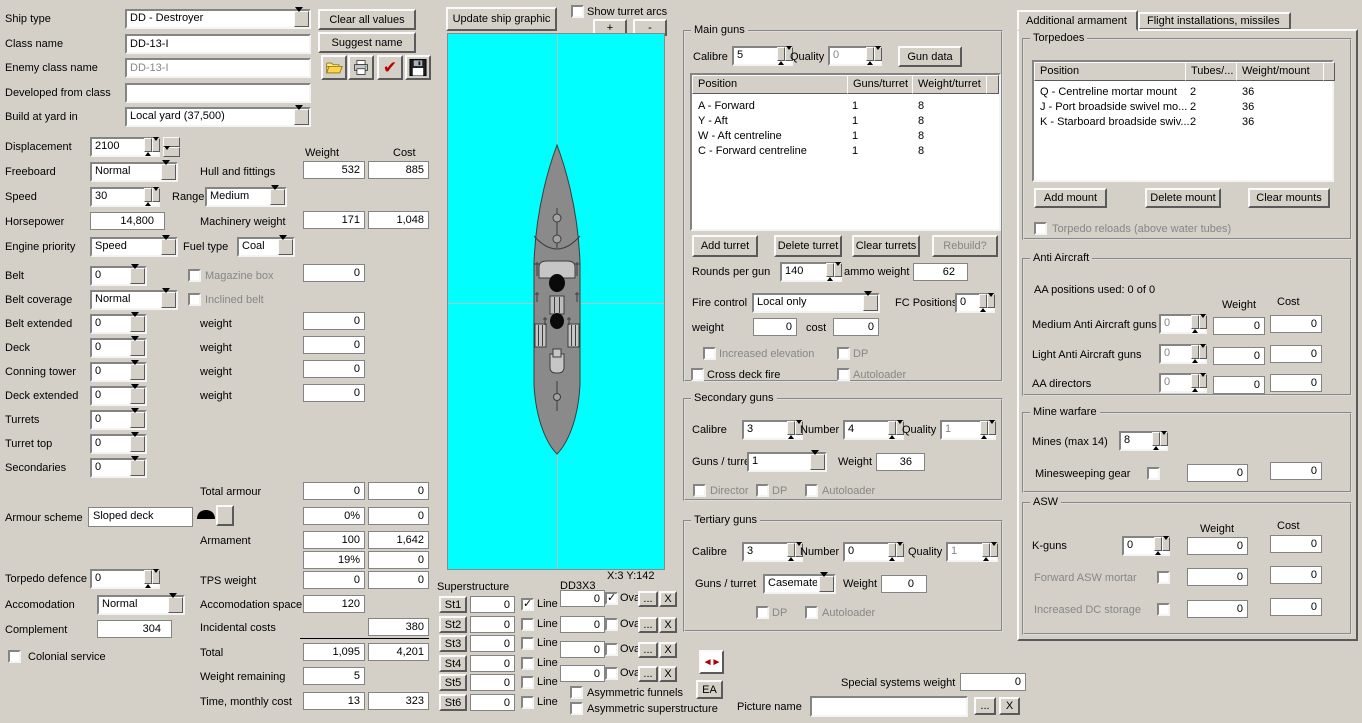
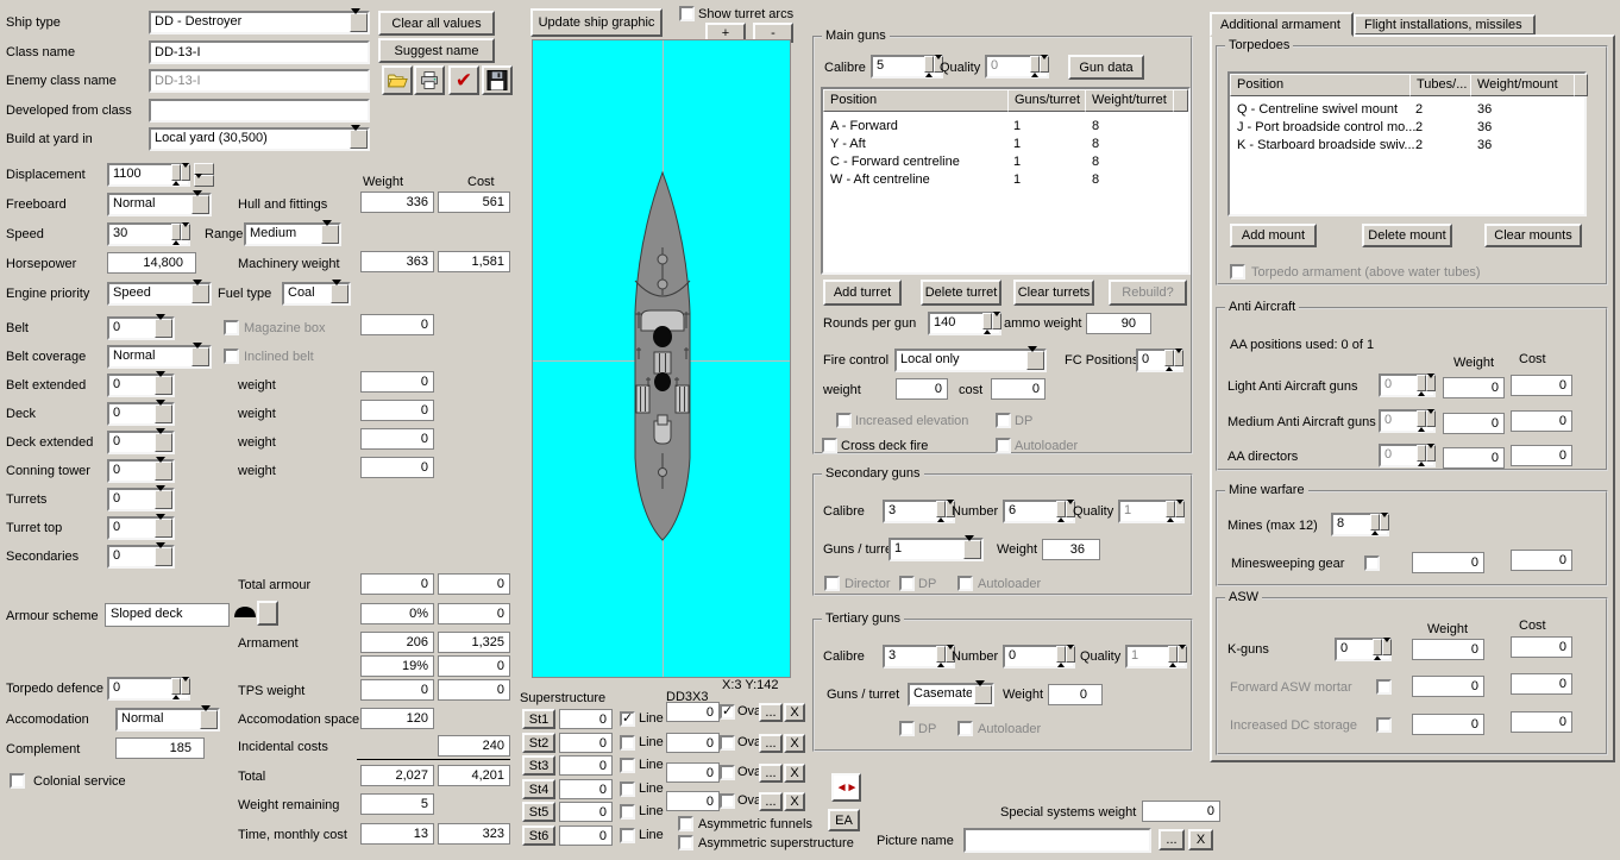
  Ship type
  DD - Destroyer
  Class name
  DD-13-I
  Enemy class name
  DD-13-I
  Developed from class
  Build at yard in
- Local yard (37,500)
+ Local yard (30,500)
  Clear all values
  Suggest name
  ✔
  Displacement
- 2100
+ 1100
  Weight
  Cost
  Freeboard
  Normal
  Hull and fittings
- 532
+ 336
- 885
+ 561
  Speed
  30
  Range
  Medium
  Horsepower
  14,800
  Machinery weight
- 171
+ 363
- 1,048
+ 1,581
  Engine priority
  Speed
  Fuel type
  Coal
  Belt
  0
  Magazine box
  0
  Belt coverage
  Normal
  Inclined belt
  Belt extended
  0
  weight
  0
  Deck
  0
  weight
  0
- Conning tower
+ Deck extended
  0
  weight
  0
- Deck extended
+ Conning tower
  0
  weight
  0
  Turrets
  0
  Turret top
  0
  Secondaries
  0
  Total armour
  0
  0
  Armour scheme
  Sloped deck
  0%
  0
  Armament
- 100
+ 206
- 1,642
+ 1,325
  19%
  0
  Torpedo defence
  0
  TPS weight
  0
  0
  Accomodation
  Normal
  Accomodation space
  120
  Complement
- 304
+ 185
  Incidental costs
- 380
+ 240
  Colonial service
  Total
- 1,095
+ 2,027
  4,201
  Weight remaining
  5
  Time, monthly cost
  13
  323
  Update ship graphic
  Show turret arcs
  +
  -
  Superstructure
  DD3X3
  X:3 Y:142
  St1
  0
  Line
  St2
  0
  Line
  St3
  0
  Line
  St4
  0
  Line
  St5
  0
  Line
  St6
  0
  Line
  0
  ...
  X
  0
  ...
  X
  0
  ...
  X
  0
  ...
  X
  Asymmetric funnels
  Asymmetric superstructure
  Main guns
  Calibre
  5
  Quality
  0
  Gun data
  Position
  Guns/turret
  Weight/turret
  A - Forward
  1
  8
  Y - Aft
  1
  8
- W - Aft centreline
+ C - Forward centreline
  1
  8
- C - Forward centreline
+ W - Aft centreline
  1
  8
  Add turret
  Delete turret
  Clear turrets
  Rebuild?
  Rounds per gun
  140
  ammo weight
- 62
+ 90
  Fire control
  Local only
  FC Position
  0
  weight
  0
  cost
  0
  Increased elevation
  DP
  Cross deck fire
  Autoloader
  Secondary guns
  Calibre
  3
  Number
- 4
+ 6
  Quality
  1
  Guns / turr
  1
  Weight
  36
  Director
  DP
  Autoloader
  Tertiary guns
  Calibre
  3
  Number
  0
  Quality
  1
  Guns / turret
  Casemate
  Weight
  0
  DP
  Autoloader
  ◄►
  EA
  Special systems weight
  0
  Picture name
  ...
  X
  Additional armament
  Flight installations, missiles
  Torpedoes
  Position
  Tubes/...
  Weight/mount
- Q - Centreline mortar mount
+ Q - Centreline swivel mount
  2
  36
- J - Port broadside swivel mo...
+ J - Port broadside control mo...
  2
  36
  K - Starboard broadside swiv...
  2
  36
  Add mount
  Delete mount
  Clear mounts
- Torpedo reloads (above water tubes)
+ Torpedo armament (above water tubes)
  Anti Aircraft
- AA positions used: 0 of 0
+ AA positions used: 0 of 1
  Weight
  Cost
- Medium Anti Aircraft guns
+ Light Anti Aircraft guns
  0
  0
  0
- Light Anti Aircraft guns
+ Medium Anti Aircraft guns
  0
  0
  0
  AA directors
  0
  0
  0
  Mine warfare
- Mines (max 14)
+ Mines (max 12)
  8
  Minesweeping gear
  0
  0
  ASW
  Weight
  Cost
  K-guns
  0
  0
  0
  Forward ASW mortar
  0
  0
  Increased DC storage
  0
  0
